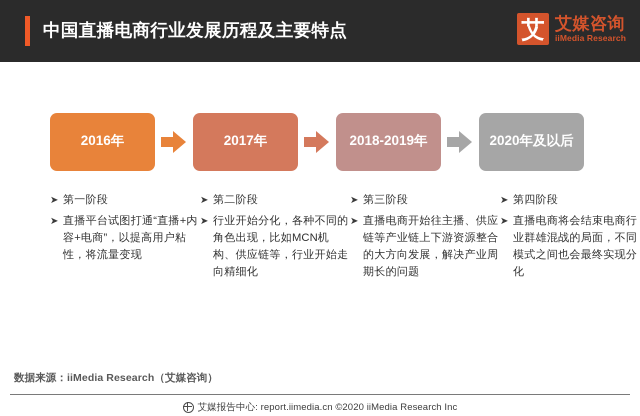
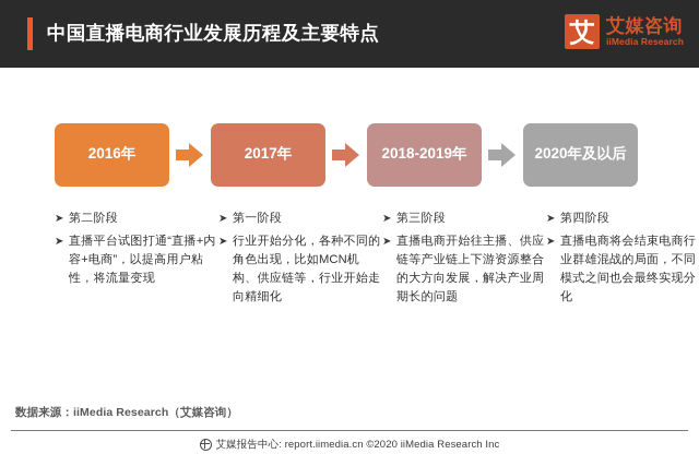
  中国直播电商行业发展历程及主要特点
  艾
  艾媒咨询
  iiMedia Research
  2016年
  2017年
  2018-2019年
  2020年及以后
  ➤
- 第一阶段
+ 第二阶段
  ➤
  直播平台试图打通“直播+内容+电商”，以提高用户粘性，将流量变现
  ➤
- 第二阶段
+ 第一阶段
  ➤
  行业开始分化，各种不同的角色出现，比如MCN机构、供应链等，行业开始走向精细化
  ➤
  第三阶段
  ➤
  直播电商开始往主播、供应链等产业链上下游资源整合的大方向发展，解决产业周期长的问题
  ➤
  第四阶段
  ➤
  直播电商将会结束电商行业群雄混战的局面，不同模式之间也会最终实现分化
  数据来源：iiMedia Research（艾媒咨询）
  艾媒报告中心: report.iimedia.cn ©2020 iiMedia Research Inc
